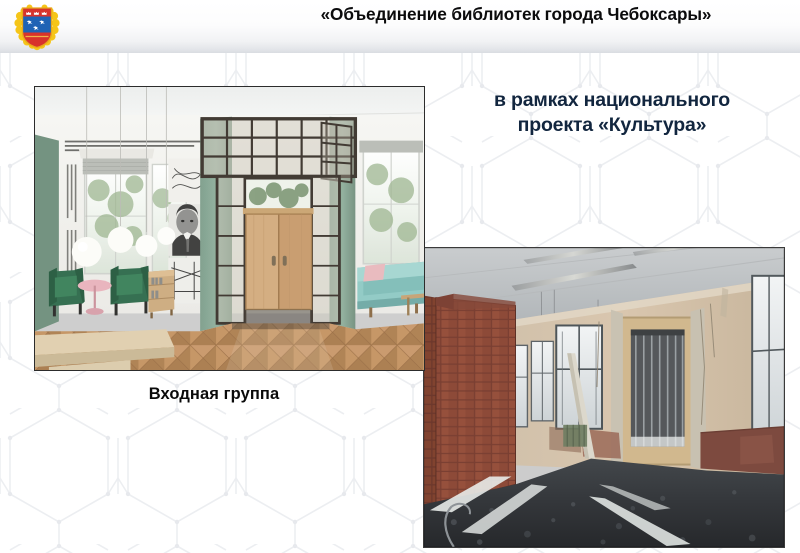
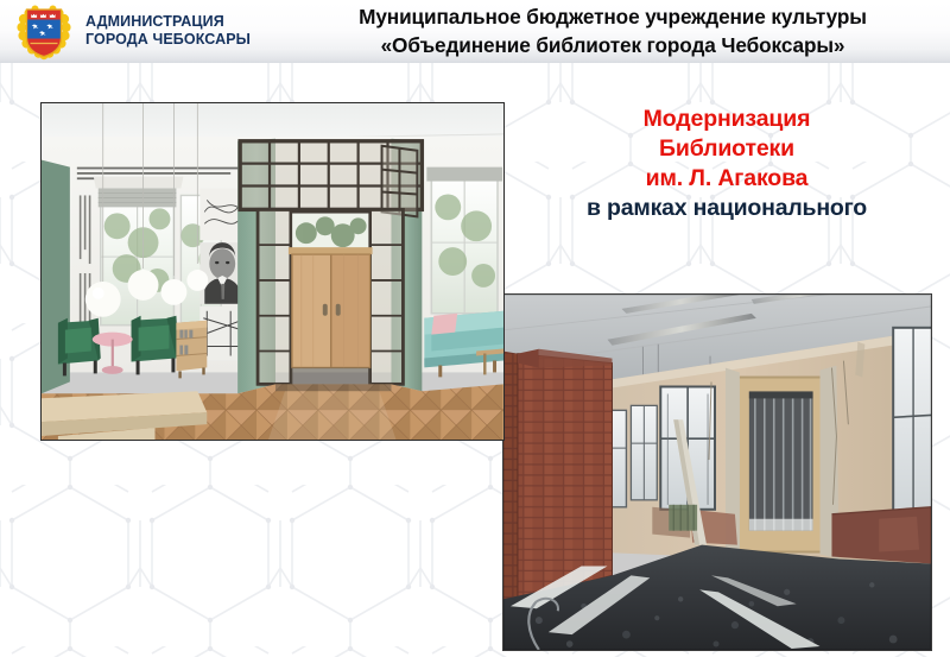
+ АДМИНИСТРАЦИЯ
+ ГОРОДА ЧЕБОКСАРЫ
+ Муниципальное бюджетное учреждение культуры
  «Объединение библиотек города Чебоксары»
+ Модернизация
+ Библиотеки
+ им. Л. Агакова
  в рамках национального
- проекта «Культура»
- Входная группа
